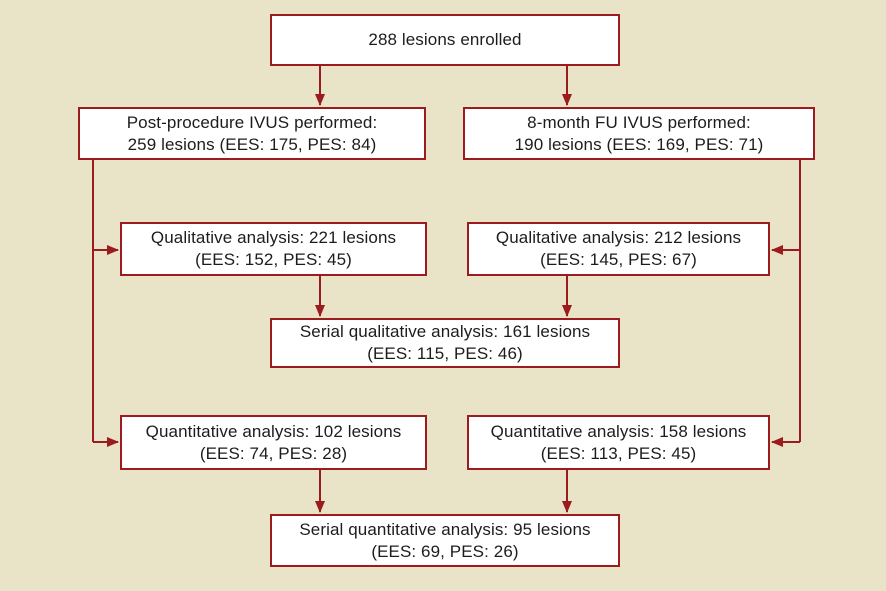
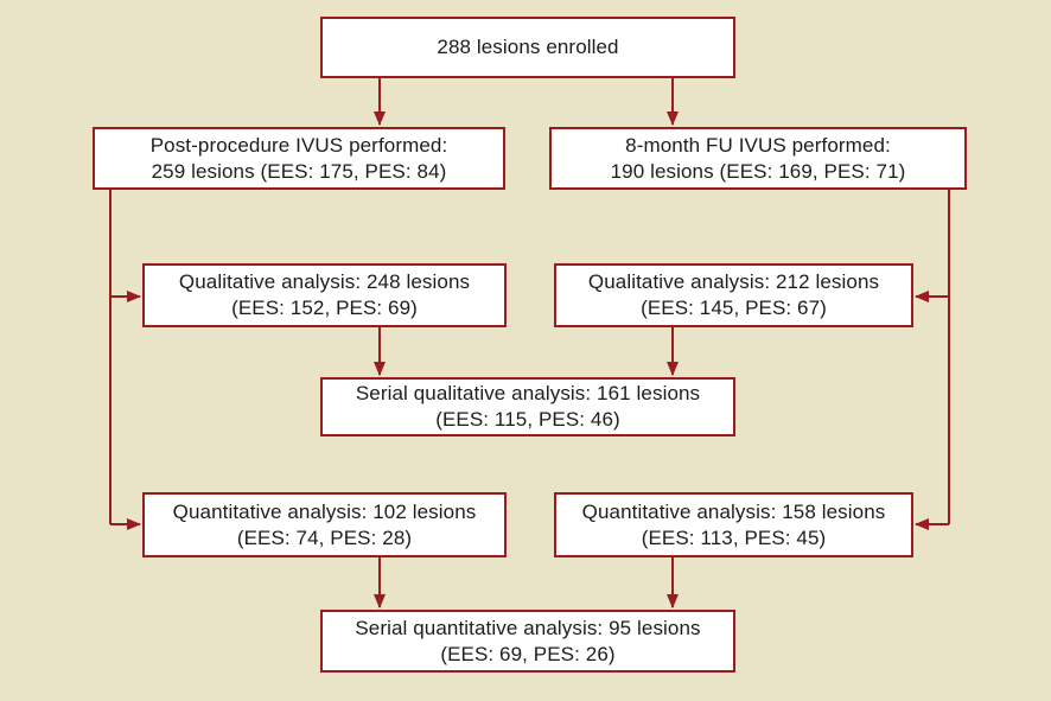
  288 lesions enrolled
  Post-procedure IVUS performed:
  259 lesions (EES: 175, PES: 84)
  8-month FU IVUS performed:
  190 lesions (EES: 169, PES: 71)
- Qualitative analysis: 221 lesions
+ Qualitative analysis: 248 lesions
- (EES: 152, PES: 45)
+ (EES: 152, PES: 69)
  Qualitative analysis: 212 lesions
  (EES: 145, PES: 67)
  Serial qualitative analysis: 161 lesions
  (EES: 115, PES: 46)
  Quantitative analysis: 102 lesions
  (EES: 74, PES: 28)
  Quantitative analysis: 158 lesions
  (EES: 113, PES: 45)
  Serial quantitative analysis: 95 lesions
  (EES: 69, PES: 26)
